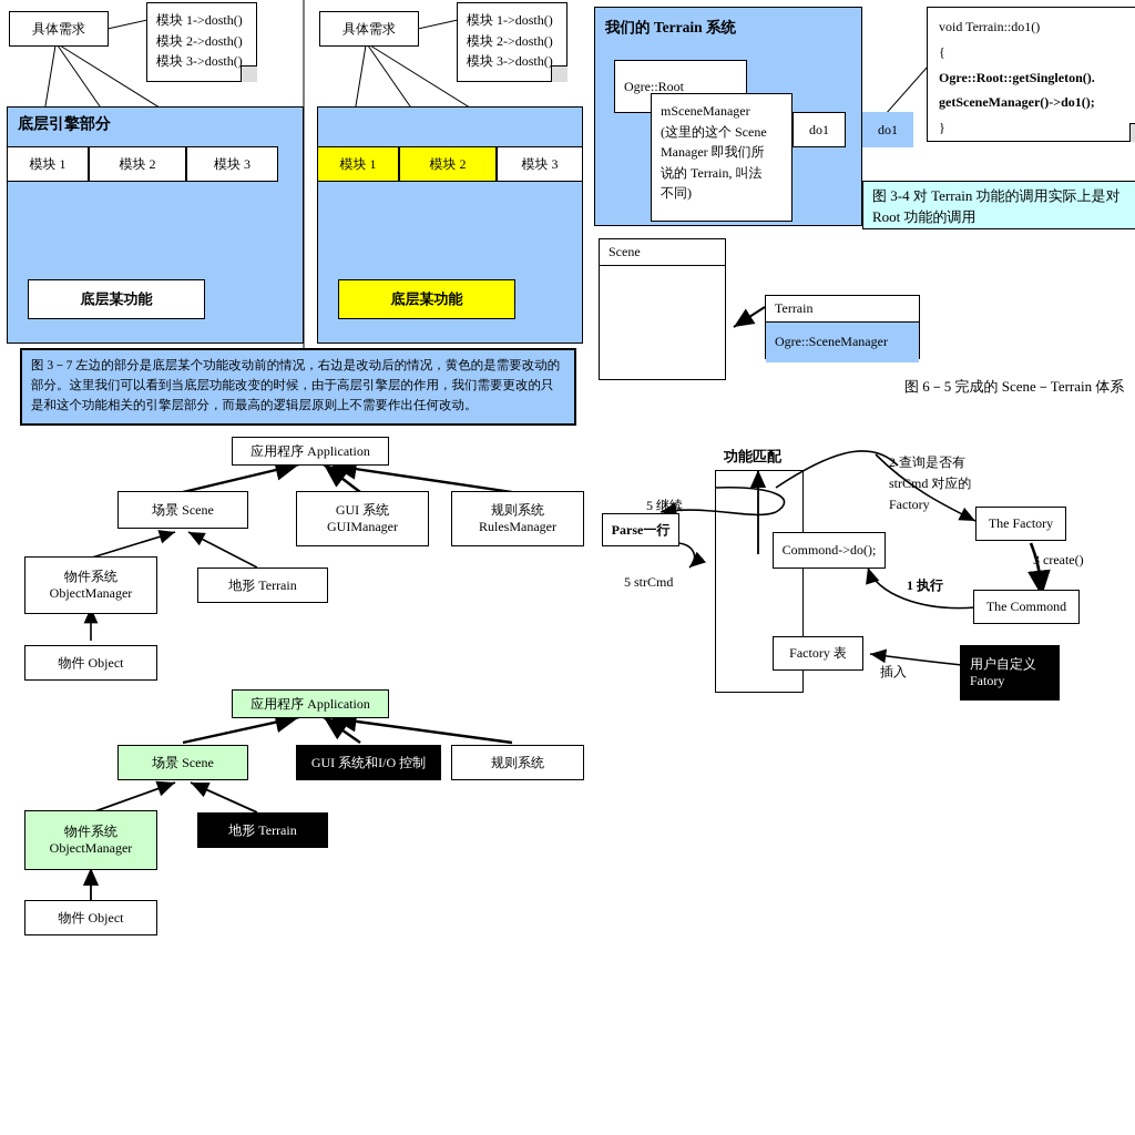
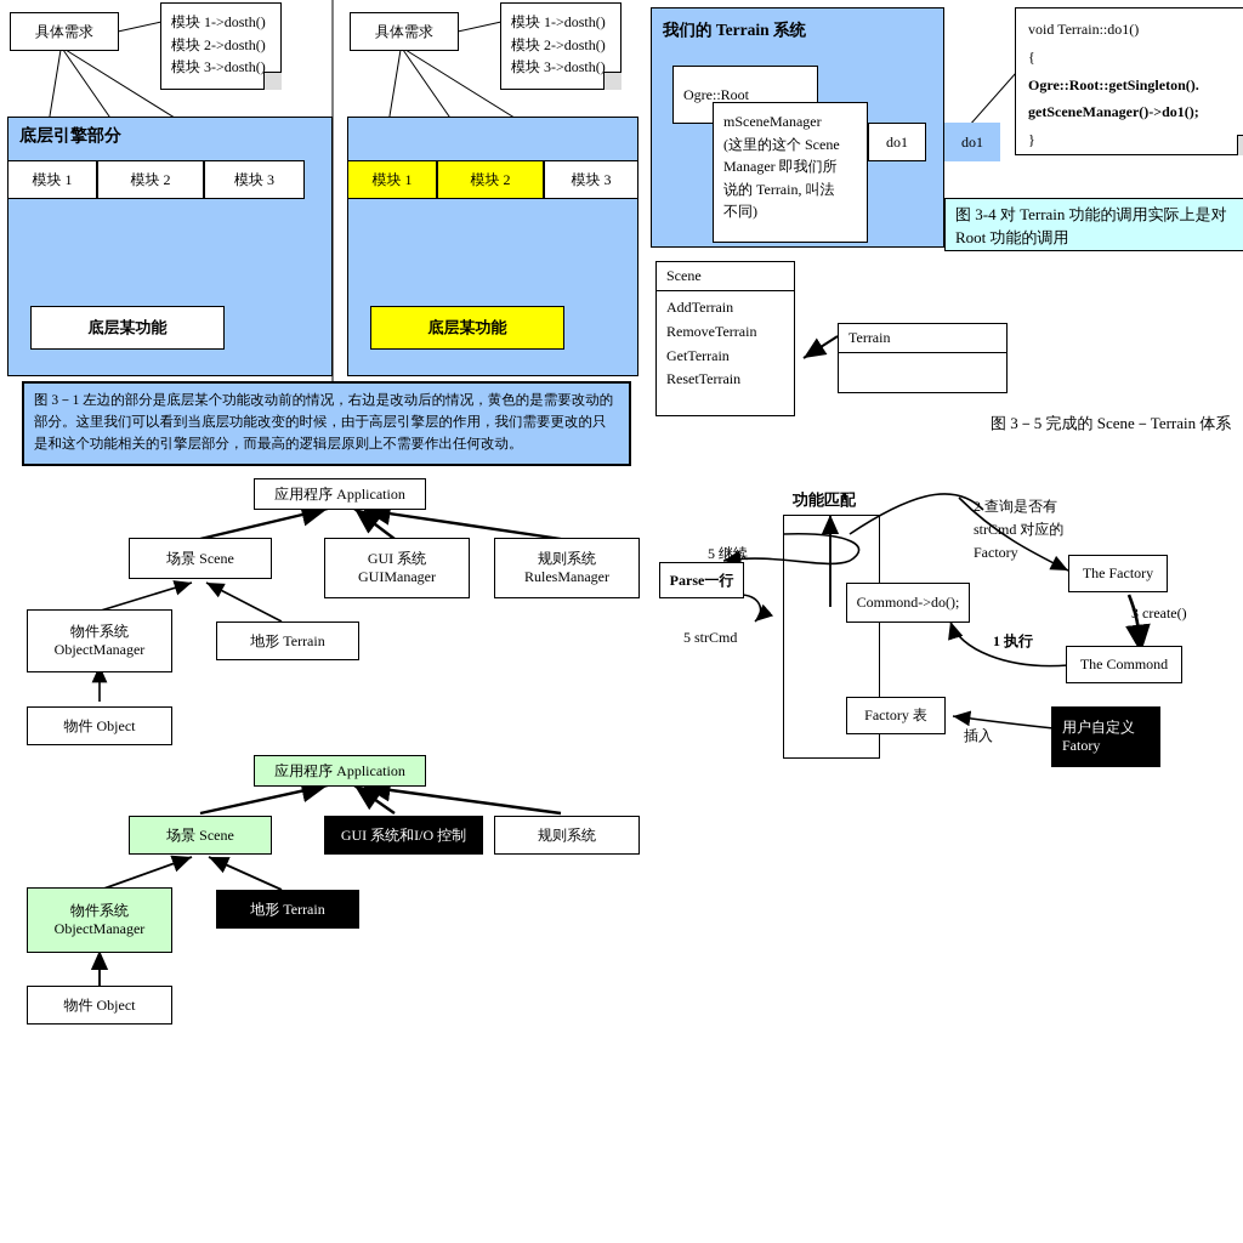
  底层引擎部分
  具体需求
  模块 1->dosth()
  模块 2->dosth()
  模块 3->dosth()
  模块 1
  模块 2
  模块 3
  底层某功能
  具体需求
  模块 1->dosth()
  模块 2->dosth()
  模块 3->dosth()
  模块 1
  模块 2
  模块 3
  底层某功能
- 图 3－7 左边的部分是底层某个功能改动前的情况，右边是改动后的情况，黄色的是需要改动的部分。这里我们可以看到当底层功能改变的时候，由于高层引擎层的作用，我们需要更改的只是和这个功能相关的引擎层部分，而最高的逻辑层原则上不需要作出任何改动。
+ 图 3－1 左边的部分是底层某个功能改动前的情况，右边是改动后的情况，黄色的是需要改动的部分。这里我们可以看到当底层功能改变的时候，由于高层引擎层的作用，我们需要更改的只是和这个功能相关的引擎层部分，而最高的逻辑层原则上不需要作出任何改动。
  我们的 Terrain 系统
  Ogre::Root
  mSceneManager
  (这里的这个 Scene
  Manager 即我们所
  说的 Terrain, 叫法
  不同)
  do1
  do1
  void Terrain::do1()
  {
  Ogre::Root::getSingleton().
  getSceneManager()->do1();
  }
  图 3-4 对 Terrain 功能的调用实际上是对 Root 功能的调用
  Scene
+ AddTerrain
+ RemoveTerrain
+ GetTerrain
+ ResetTerrain
  Terrain
- Ogre::SceneManager
- 图 6－5 完成的 Scene－Terrain 体系
+ 图 3－5 完成的 Scene－Terrain 体系
  应用程序 Application
  场景 Scene
  GUI 系统
  GUIManager
  规则系统
  RulesManager
  物件系统
  ObjectManager
  地形 Terrain
  物件 Object
  应用程序 Application
  场景 Scene
  GUI 系统和I/O 控制
  规则系统
  物件系统
  ObjectManager
  地形 Terrain
  物件 Object
  功能匹配
  Parse一行
  Commond->do();
  Factory 表
  The Factory
  The Commond
  用户自定义
  Fatory
  5 strCmd
  2 查询是否有
  strCmd 对应的
  Factory
  3 create()
  1 执行
  5 继续
  插入
